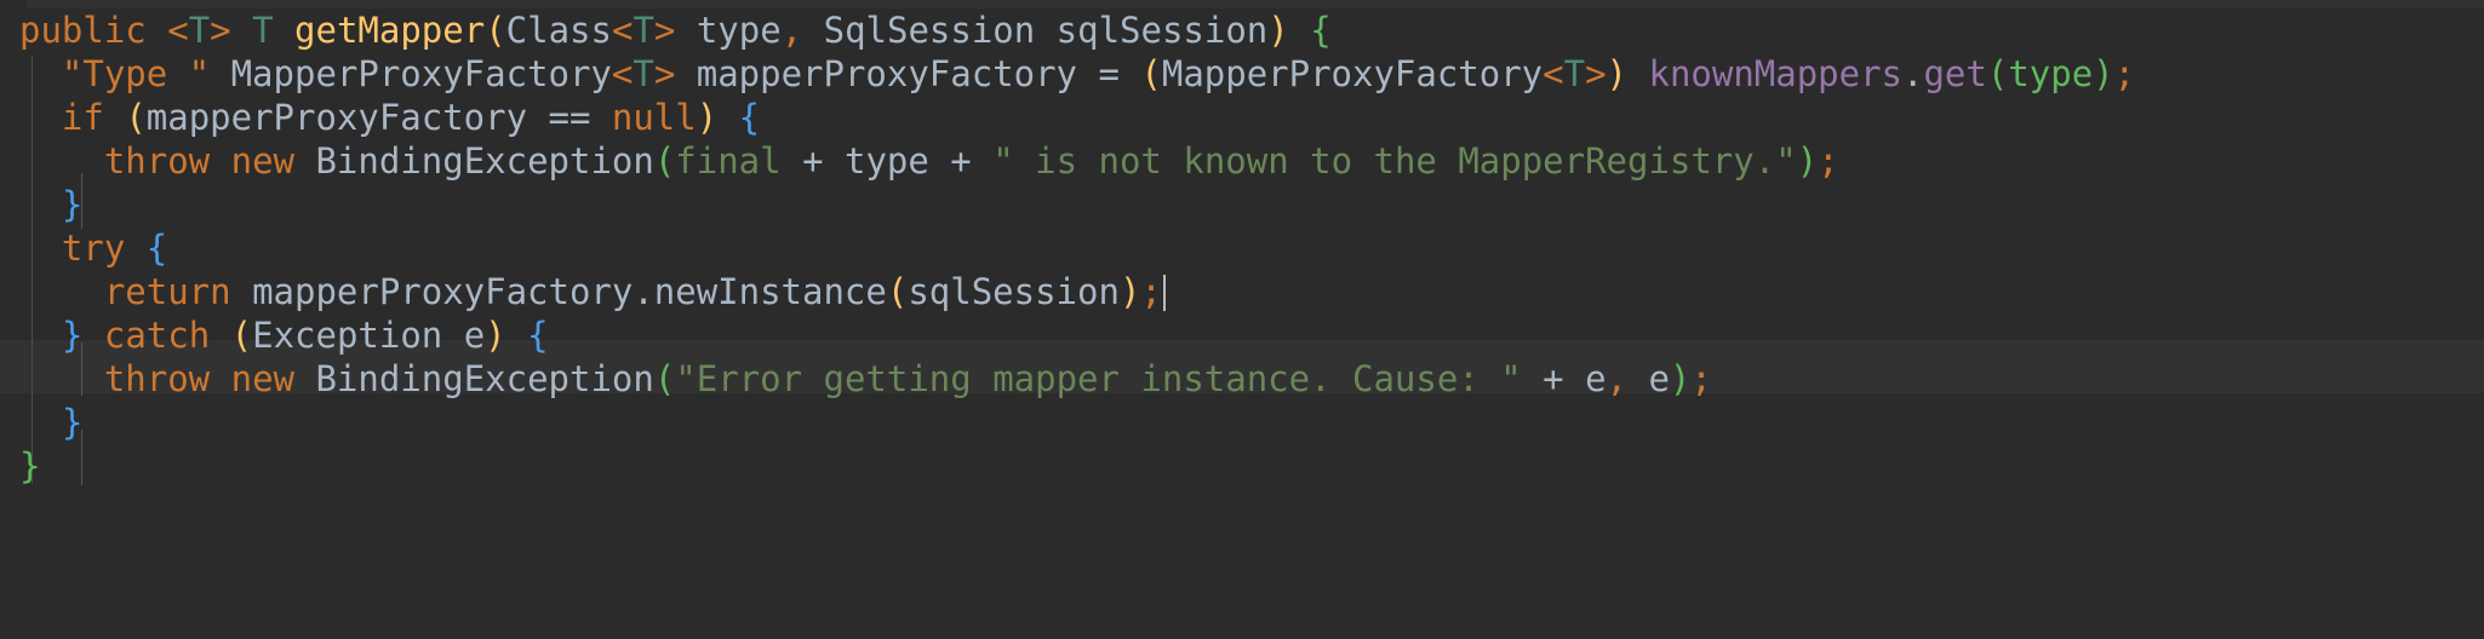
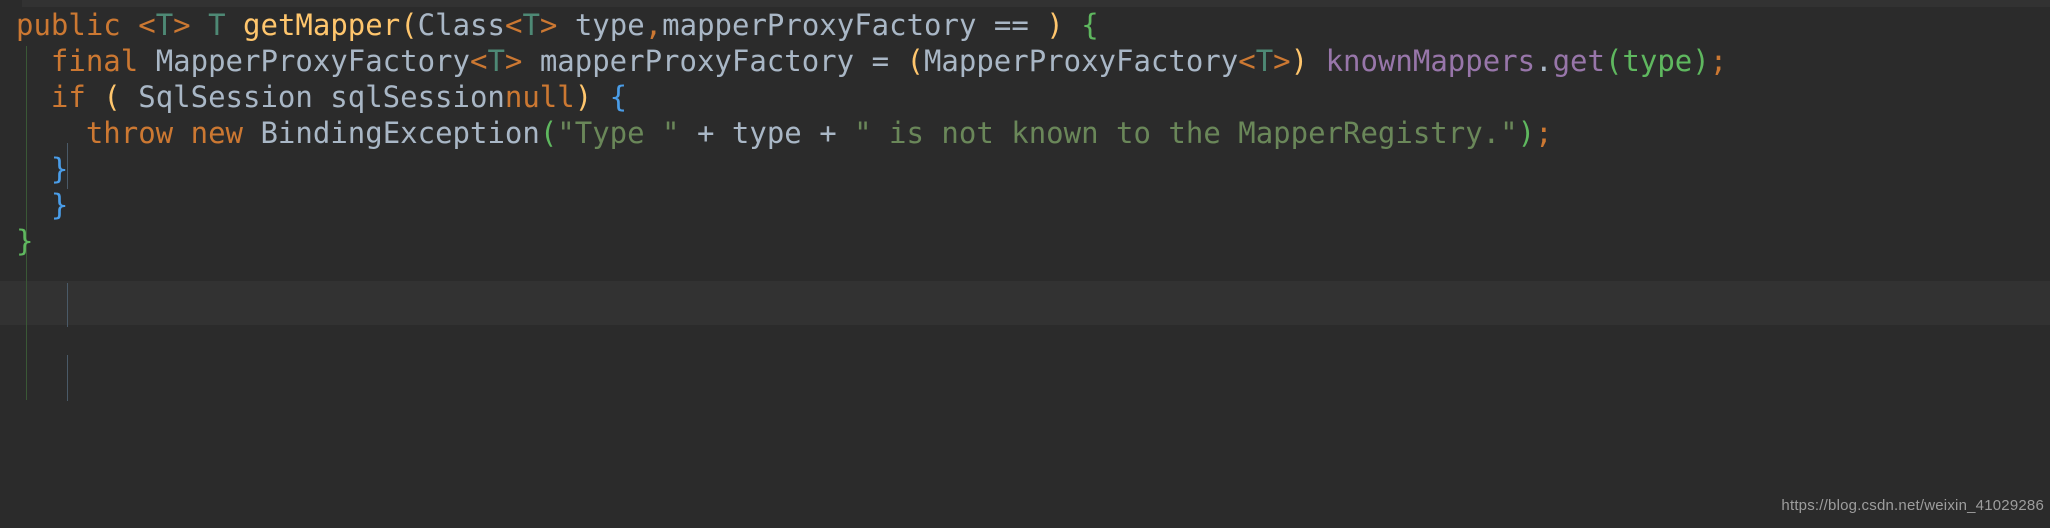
- public <T> T getMapper(Class<T> type, SqlSession sqlSession) {
+ public <T> T getMapper(Class<T> type,mapperProxyFactory == ) {
- "Type " MapperProxyFactory<T> mapperProxyFactory = (MapperProxyFactory<T>) knownMappers.get(type);
+ final MapperProxyFactory<T> mapperProxyFactory = (MapperProxyFactory<T>) knownMappers.get(type);
- if (mapperProxyFactory == null) {
+ if ( SqlSession sqlSessionnull) {
- throw new BindingException(final + type + " is not known to the MapperRegistry.");
+ throw new BindingException("Type " + type + " is not known to the MapperRegistry.");
  }
- try {
- return mapperProxyFactory.newInstance(sqlSession);
- } catch (Exception e) {
- throw new BindingException("Error getting mapper instance. Cause: " + e, e);
  }
  }
+ https://blog.csdn.net/weixin_41029286
